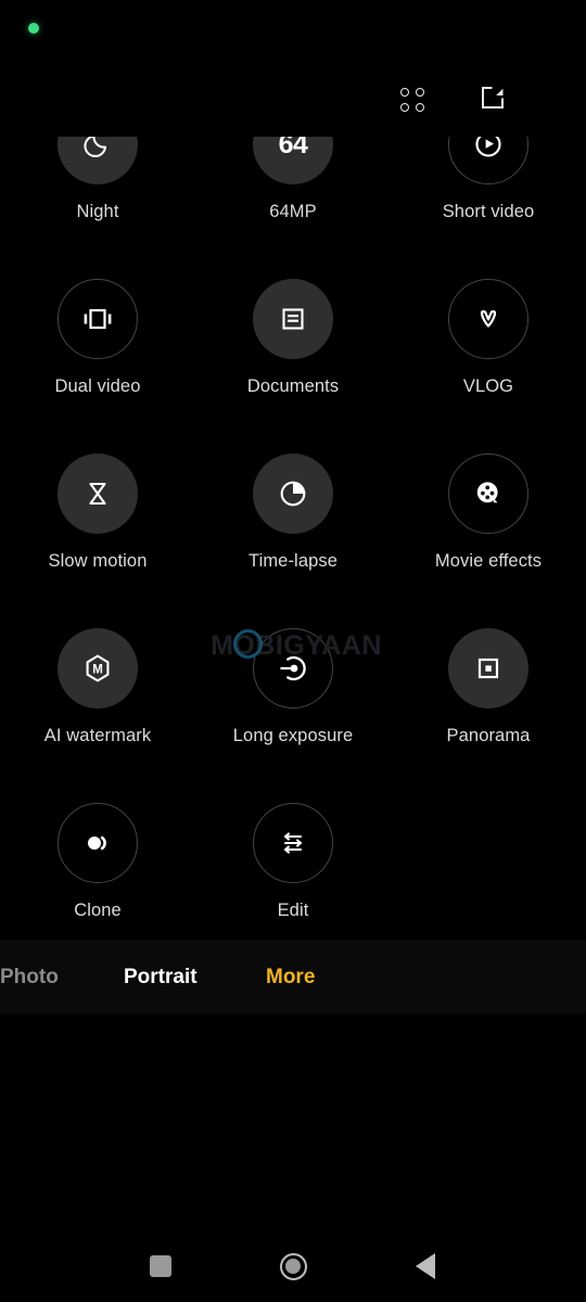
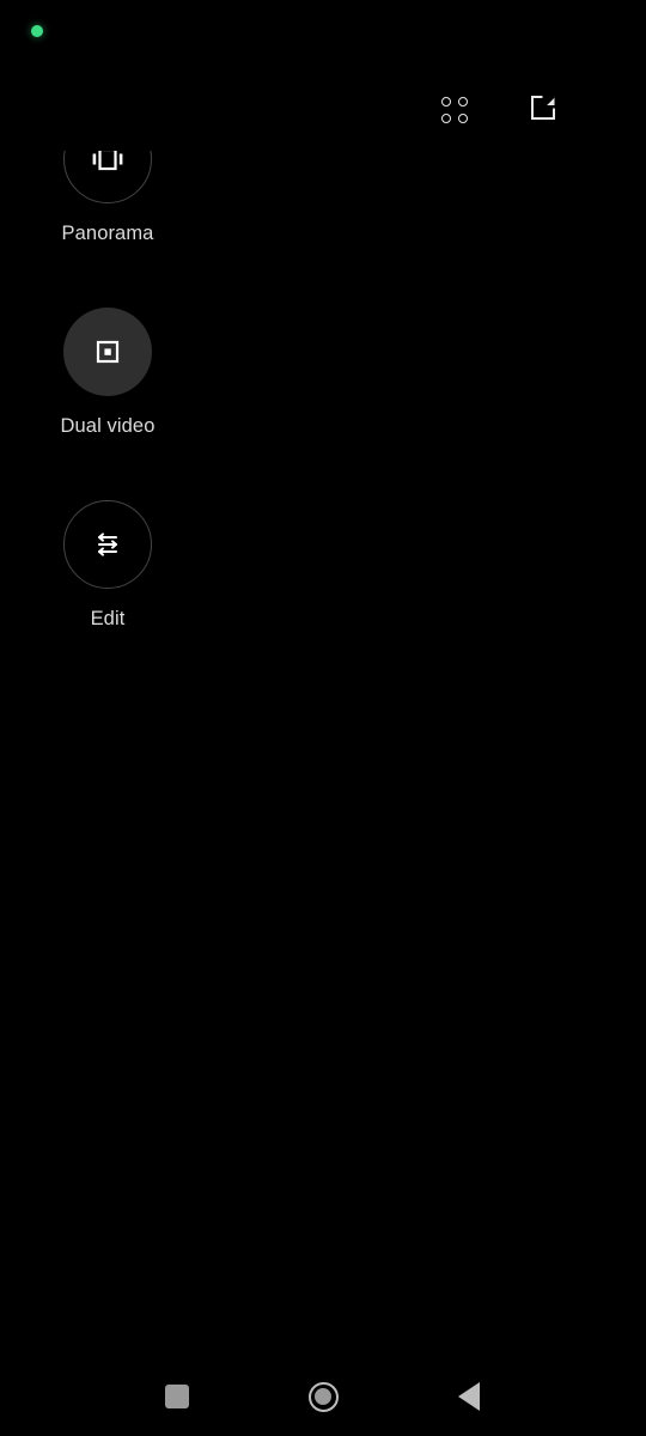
- Night
- 64
- 64MP
- Short video
- Dual video
+ Panorama
- Documents
- VLOG
- Slow motion
- Time-lapse
- Movie effects
- M
- AI watermark
- Long exposure
- Panorama
+ Dual video
- Clone
  Edit
- MOBIGYAAN
- Photo
- Portrait
- More
